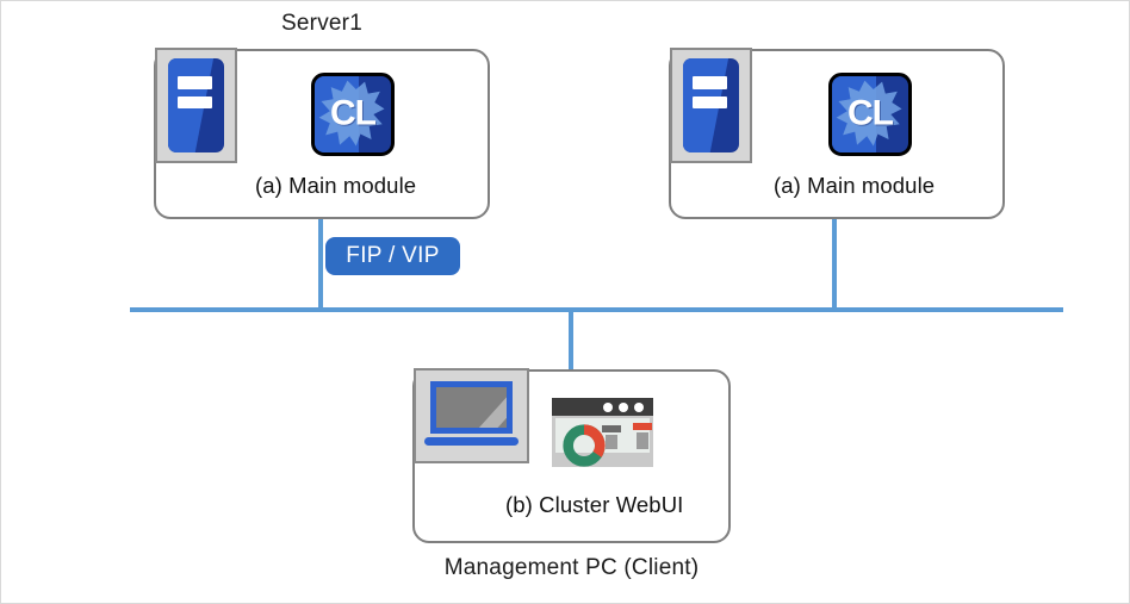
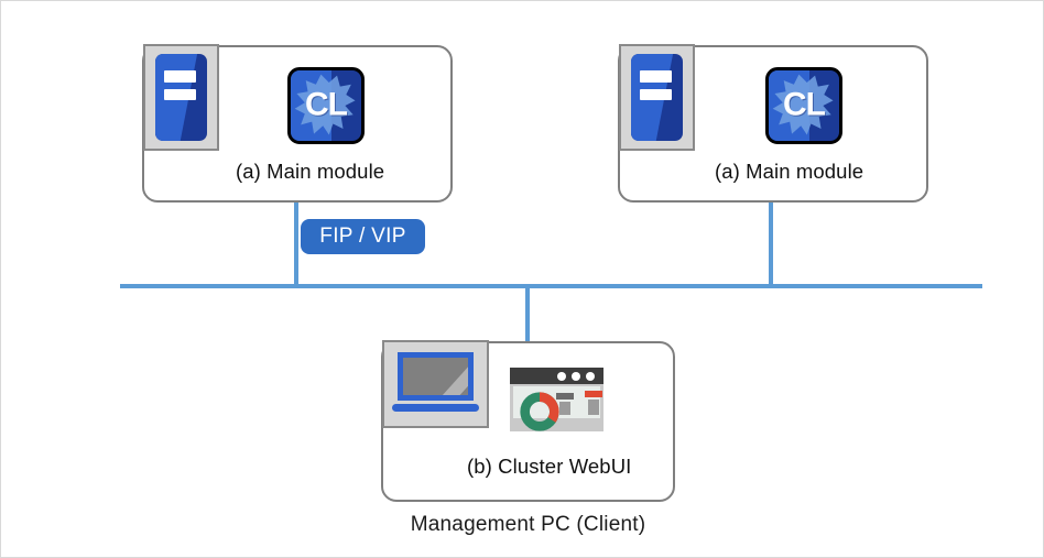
- Server1
  CL
  (a) Main module
  FIP / VIP
  CL
  (a) Main module
  (b) Cluster WebUI
  Management PC (Client)
